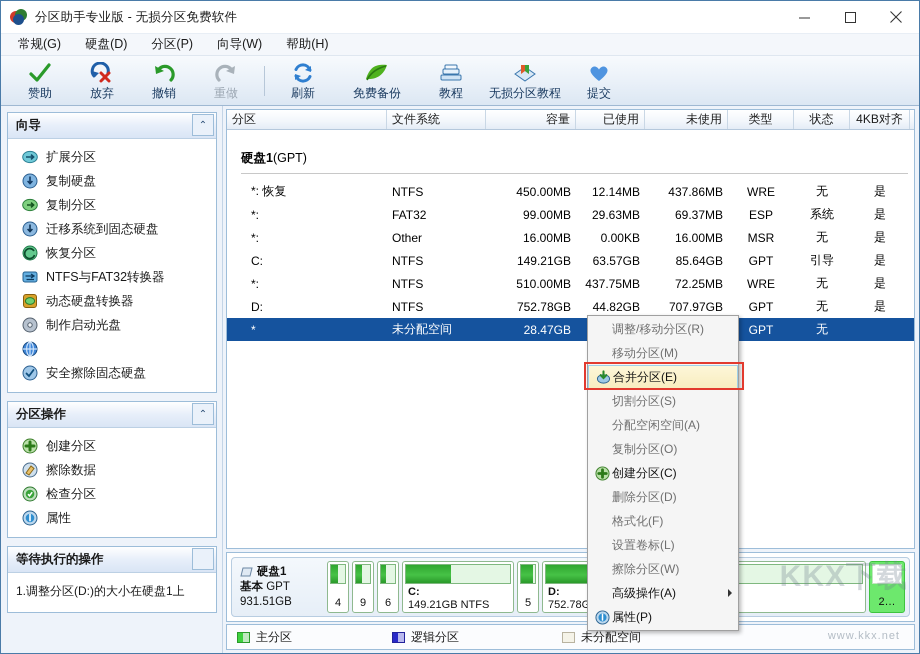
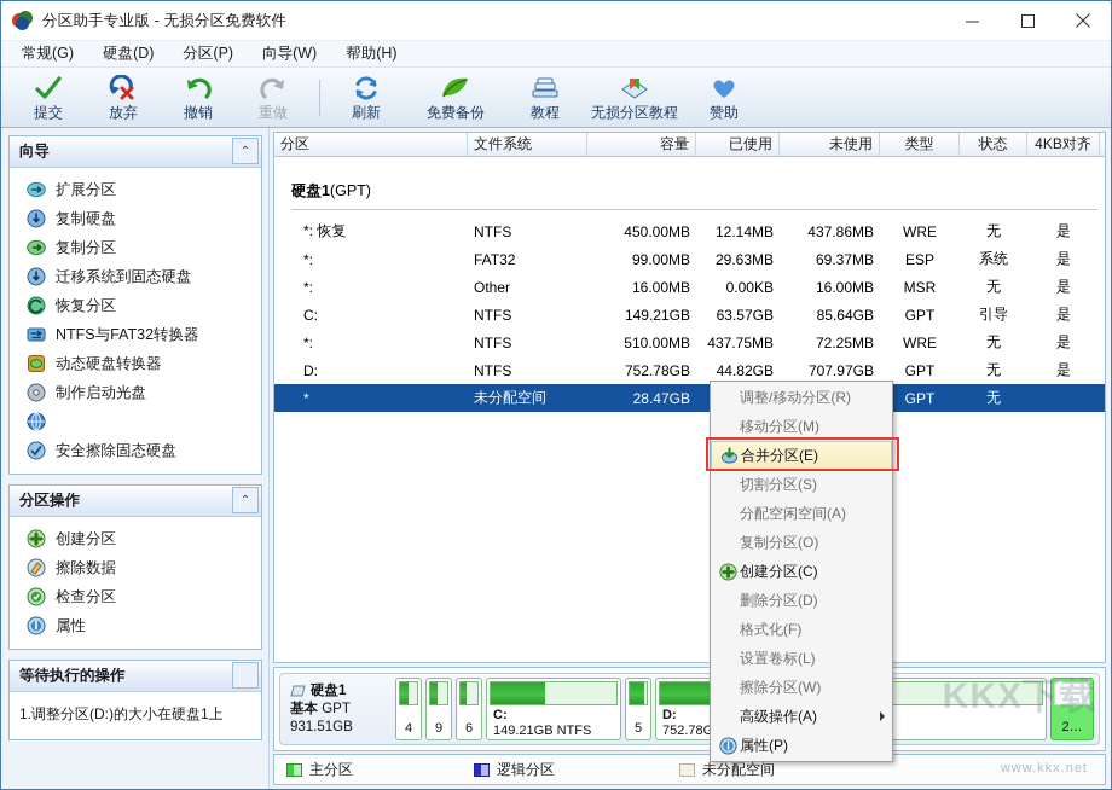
  分区助手专业版 - 无损分区免费软件
  常规(G)
  硬盘(D)
  分区(P)
  向导(W)
  帮助(H)
- 赞助
+ 提交
  放弃
  撤销
  重做
  刷新
  免费备份
  教程
  无损分区教程
- 提交
+ 赞助
  向导
  ⌃
  扩展分区
  复制硬盘
  复制分区
  迁移系统到固态硬盘
  恢复分区
  NTFS与FAT32转换器
  动态硬盘转换器
  制作启动光盘
  安全擦除固态硬盘
  分区操作
  ⌃
  创建分区
  擦除数据
  检查分区
  属性
  等待执行的操作
  1.调整分区(D:)的大小在硬盘1上
  分区
  文件系统
  容量
  已使用
  未使用
  类型
  状态
  4KB对齐
  硬盘1(GPT)
  *: 恢复
  NTFS
  450.00MB
  12.14MB
  437.86MB
  WRE
  无
  是
  *:
  FAT32
  99.00MB
  29.63MB
  69.37MB
  ESP
  系统
  是
  *:
  Other
  16.00MB
  0.00KB
  16.00MB
  MSR
  无
  是
  C:
  NTFS
  149.21GB
  63.57GB
  85.64GB
  GPT
  引导
  是
  *:
  NTFS
  510.00MB
  437.75MB
  72.25MB
  WRE
  无
  是
  D:
  NTFS
  752.78GB
  44.82GB
  707.97GB
  GPT
  无
  是
  *
  未分配空间
  28.47GB
  GPT
  无
  硬盘1
  基本 GPT
  931.51GB
  4
  9
  6
  C:
  149.21GB NTFS
  5
  D:
  2…
  KKX下载
  主分区
  逻辑分区
  未分配空间
  www.kkx.net
  调整/移动分区(R)
  移动分区(M)
  合并分区(E)
  切割分区(S)
  分配空闲空间(A)
  复制分区(O)
  创建分区(C)
  删除分区(D)
  格式化(F)
  设置卷标(L)
  擦除分区(W)
  高级操作(A)
  属性(P)
